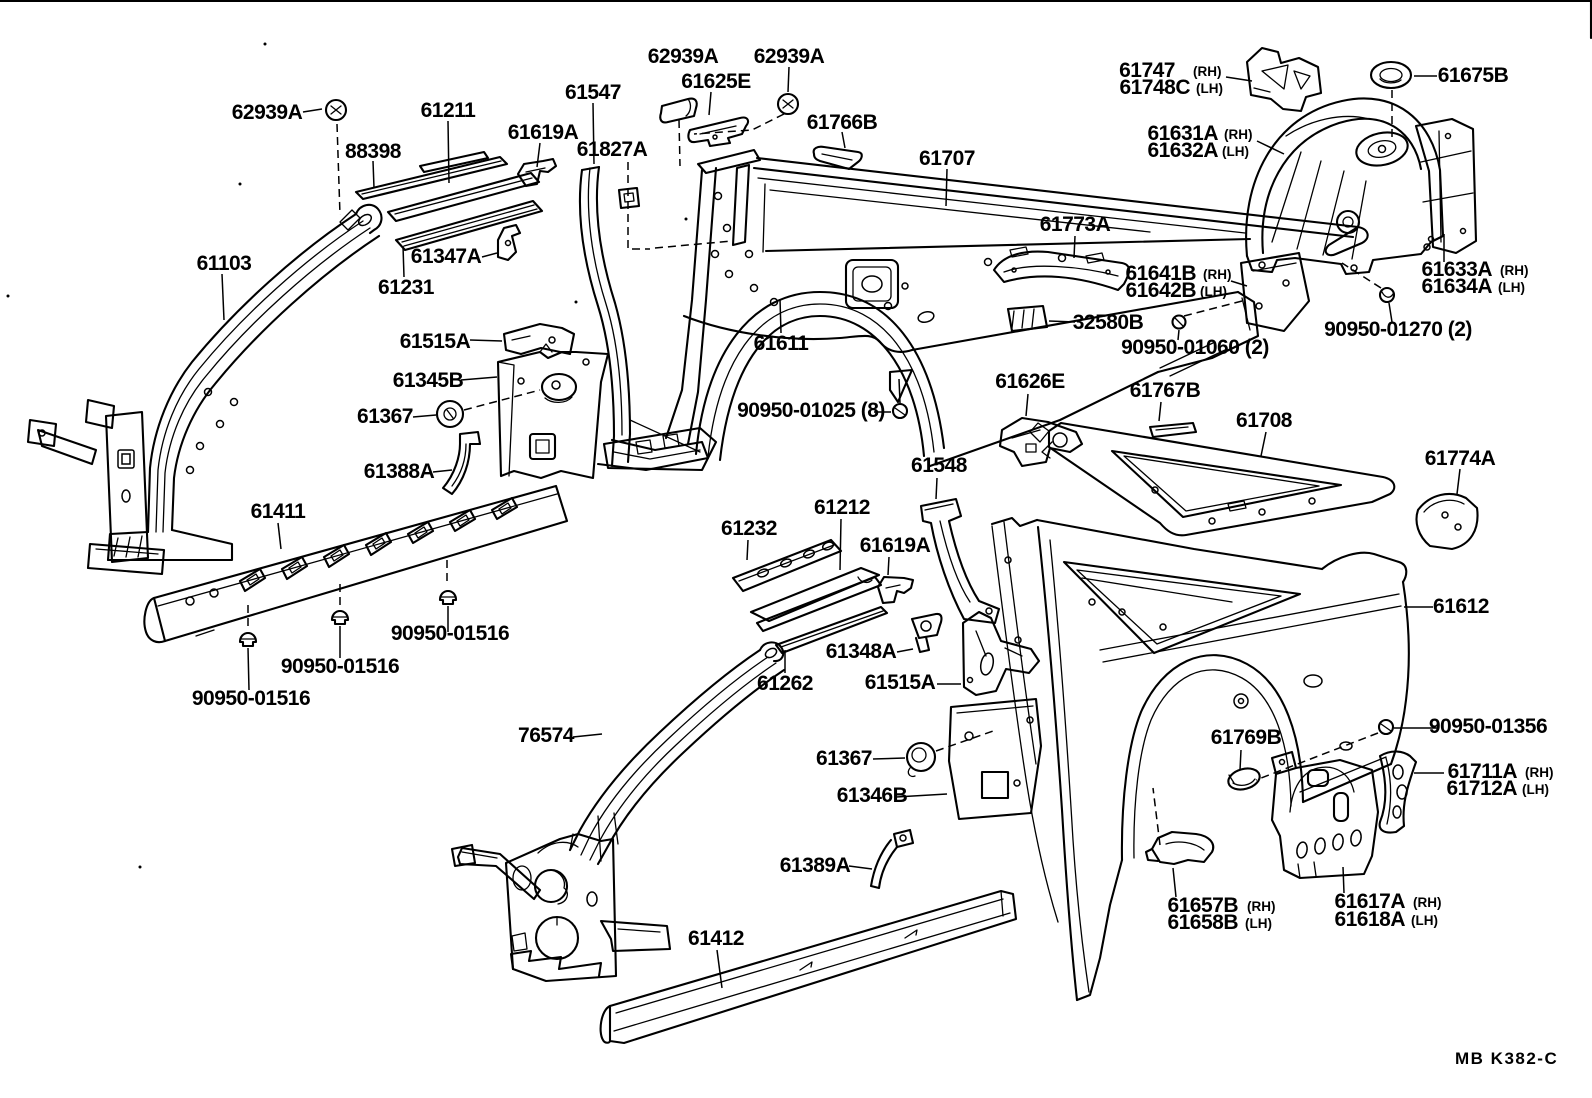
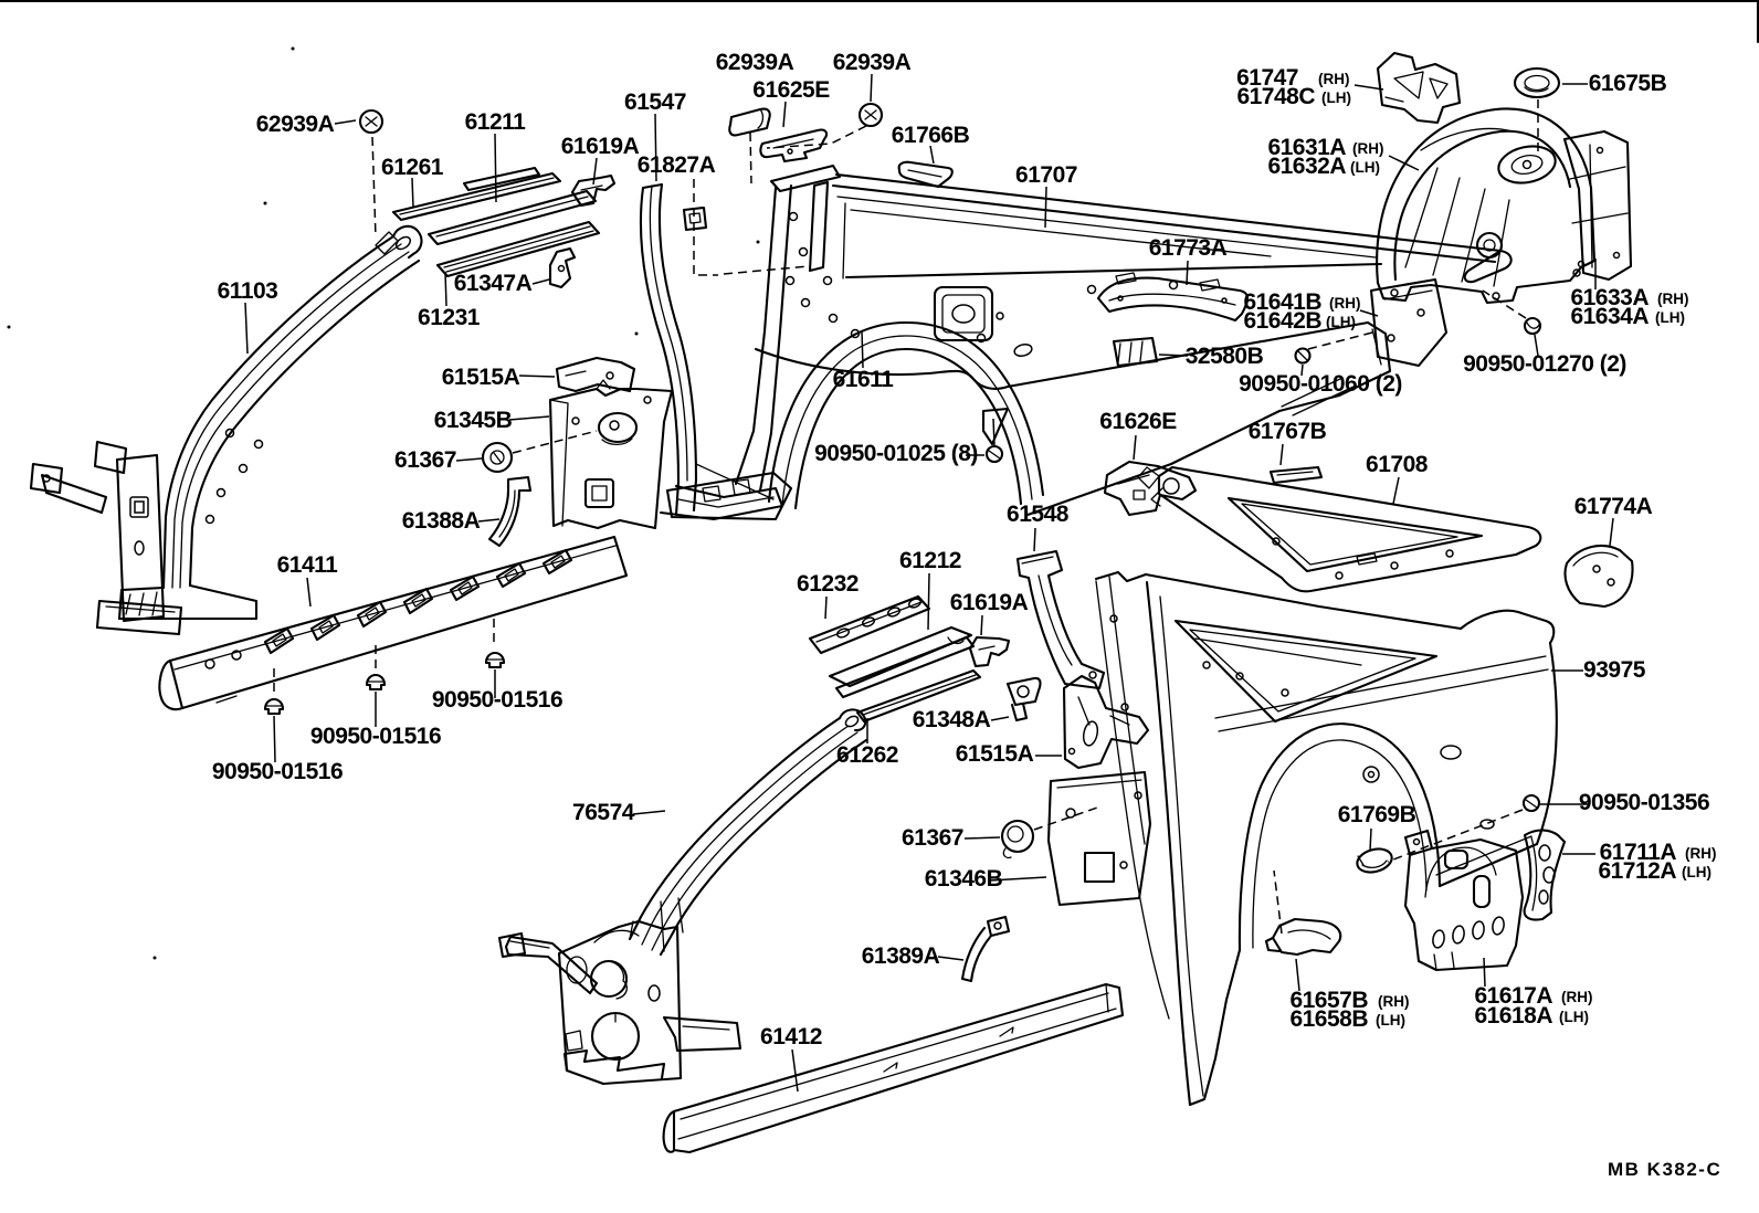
  62939A
- 88398
+ 61261
  61211
  61619A
  61547
  62939A
  61625E
  62939A
  61766B
  61707
  61827A
  61103
  61347A
  61231
  61515A
  61345B
  61367
  61388A
  61411
  90950-01516
  90950-01516
  90950-01516
  61611
  90950-01025 (8)
  61626E
  61548
  61212
  61232
  61619A
  61348A
  61262
  61515A
  76574
  61367
  61346B
  61389A
  61412
  61747
  (RH)
  61748C
  (LH)
  61675B
  61631A
  (RH)
  61632A
  (LH)
  61773A
  61641B
  (RH)
  61642B
  (LH)
  61633A
  (RH)
  61634A
  (LH)
  32580B
  90950-01060 (2)
  90950-01270 (2)
  61767B
  61708
  61774A
- 61612
+ 93975
  90950-01356
  61711A
  (RH)
  61712A
  (LH)
  61769B
  61657B
  (RH)
  61658B
  (LH)
  61617A
  (RH)
  61618A
  (LH)
  MB K382-C
